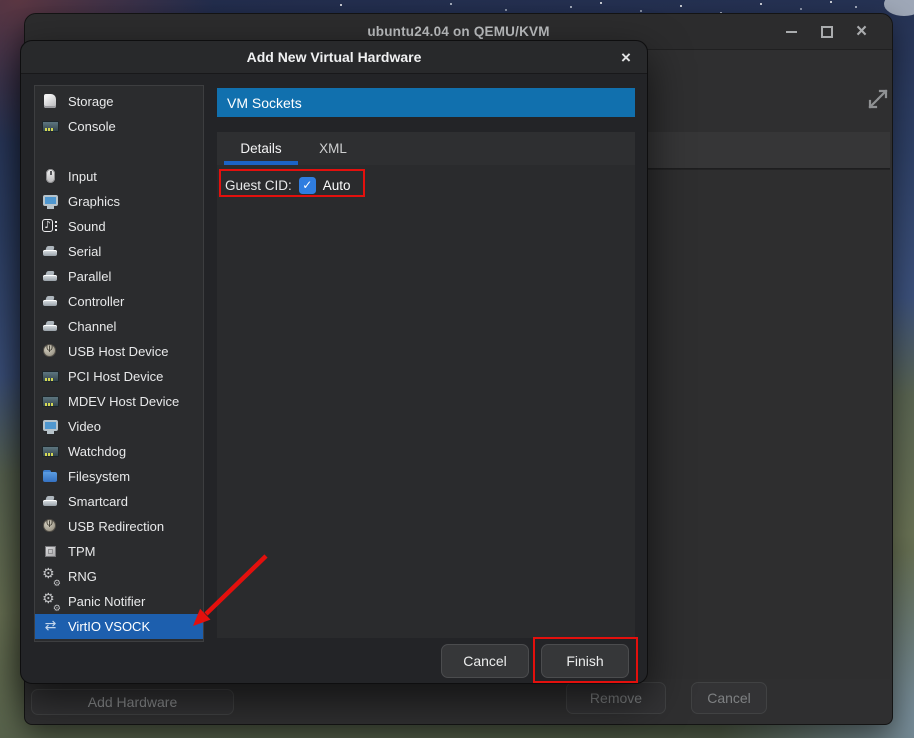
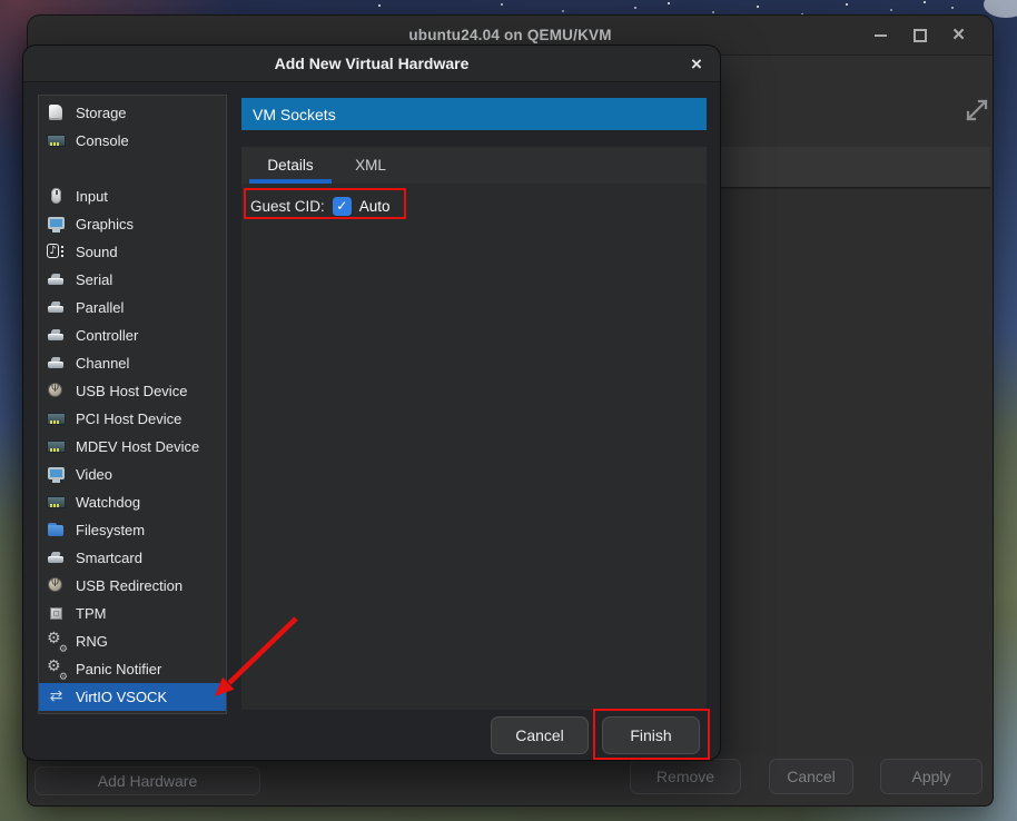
  ubuntu24.04 on QEMU/KVM
  Add Hardware
  Remove
  Cancel
+ Apply
  Add New Virtual Hardware
  Storage
  Console
  Input
  Graphics
  Sound
  Serial
  Parallel
  Controller
  Channel
  USB Host Device
  PCI Host Device
  MDEV Host Device
  Video
  Watchdog
  Filesystem
  Smartcard
  USB Redirection
  TPM
  RNG
  Panic Notifier
  VirtIO VSOCK
  VM Sockets
  Details
  XML
  Guest CID:
  Auto
  Cancel
  Finish
